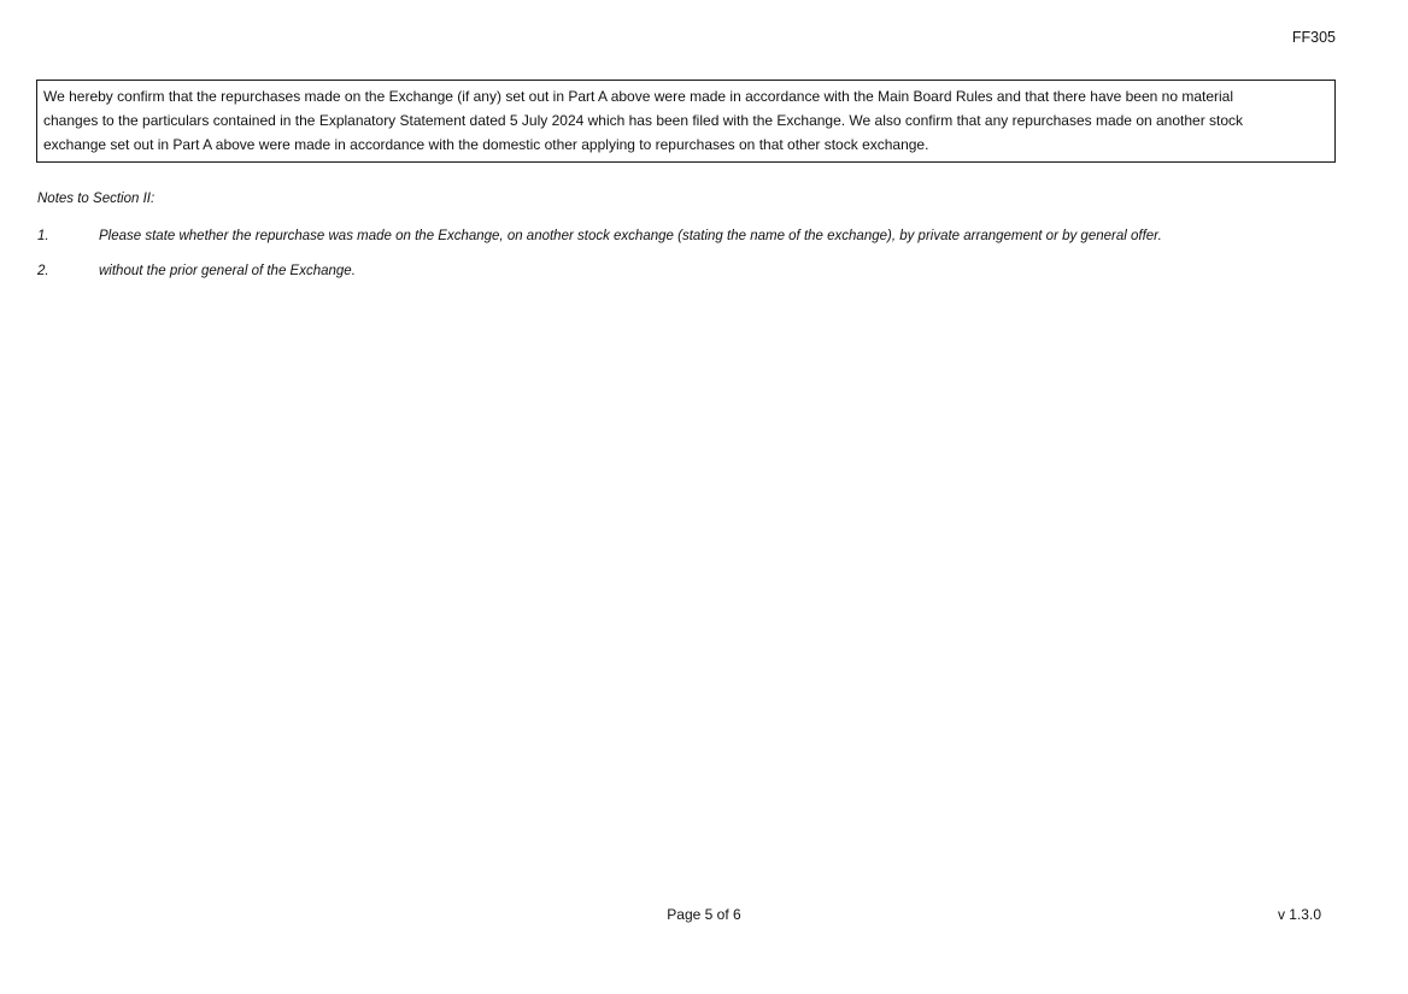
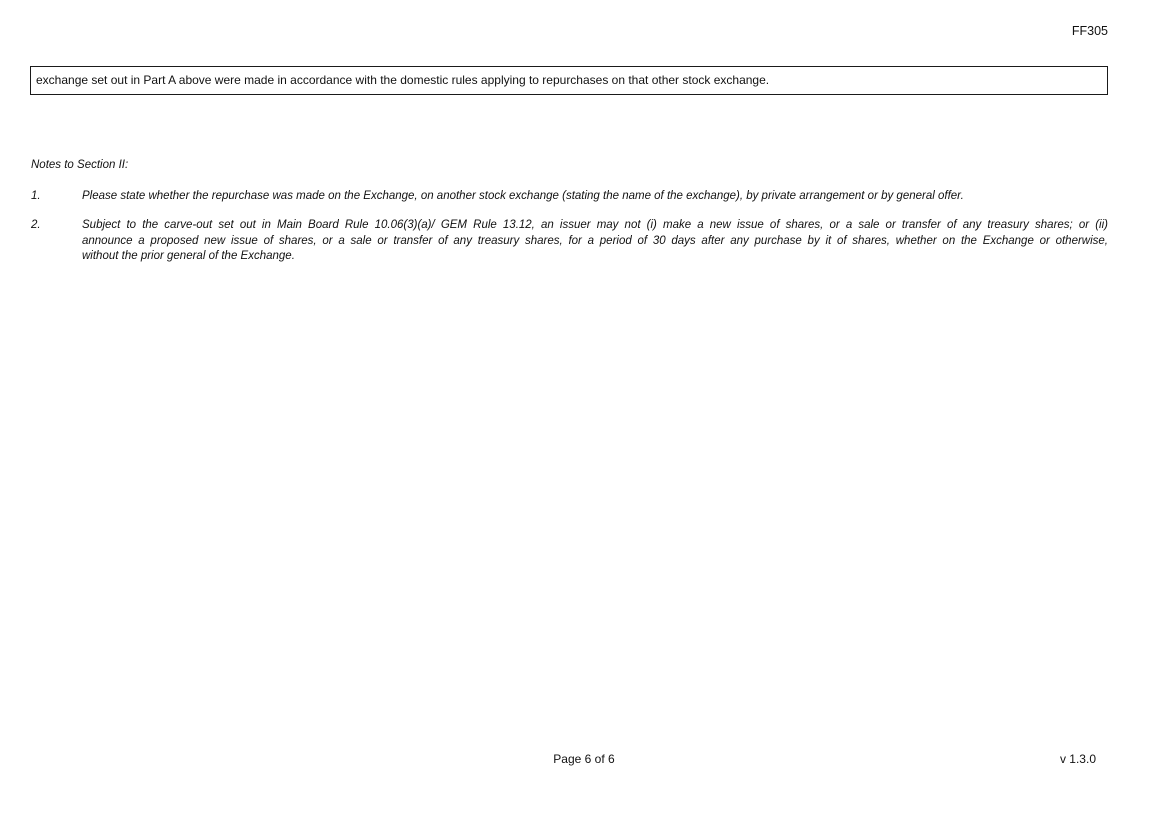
  FF305
- We hereby confirm that the repurchases made on the Exchange (if any) set out in Part A above were made in accordance with the Main Board Rules and that there have been no material
- changes to the particulars contained in the Explanatory Statement dated 5 July 2024 which has been filed with the Exchange. We also confirm that any repurchases made on another stock
- exchange set out in Part A above were made in accordance with the domestic other applying to repurchases on that other stock exchange.
+ exchange set out in Part A above were made in accordance with the domestic rules applying to repurchases on that other stock exchange.
  Notes to Section II:
  1.
  Please state whether the repurchase was made on the Exchange, on another stock exchange (stating the name of the exchange), by private arrangement or by general offer.
  2.
+ Subject to the carve-out set out in Main Board Rule 10.06(3)(a)/ GEM Rule 13.12, an issuer may not (i) make a new issue of shares, or a sale or transfer of any treasury shares; or (ii)
+ announce a proposed new issue of shares, or a sale or transfer of any treasury shares, for a period of 30 days after any purchase by it of shares, whether on the Exchange or otherwise,
  without the prior general of the Exchange.
- Page 5 of 6
+ Page 6 of 6
  v 1.3.0
